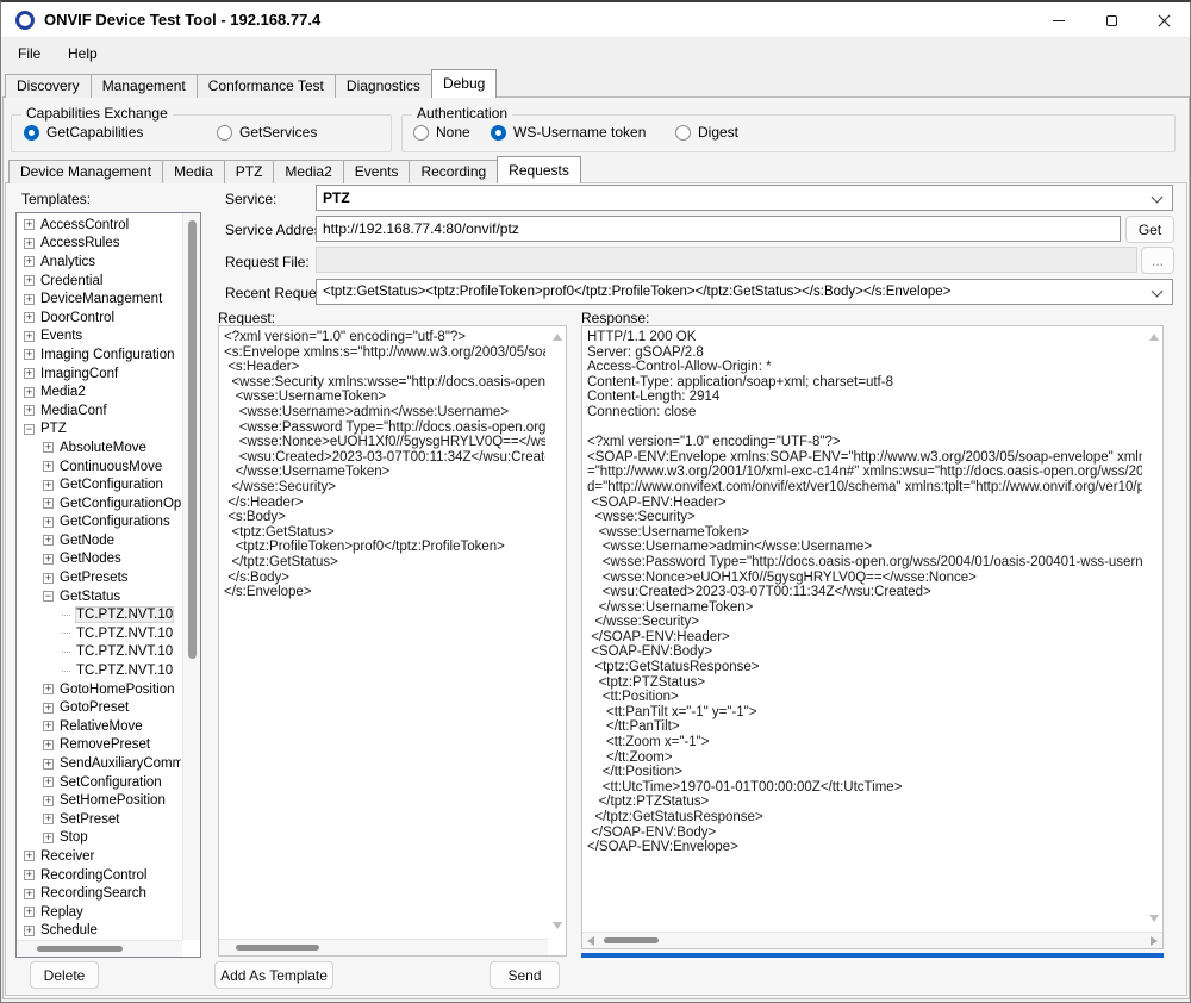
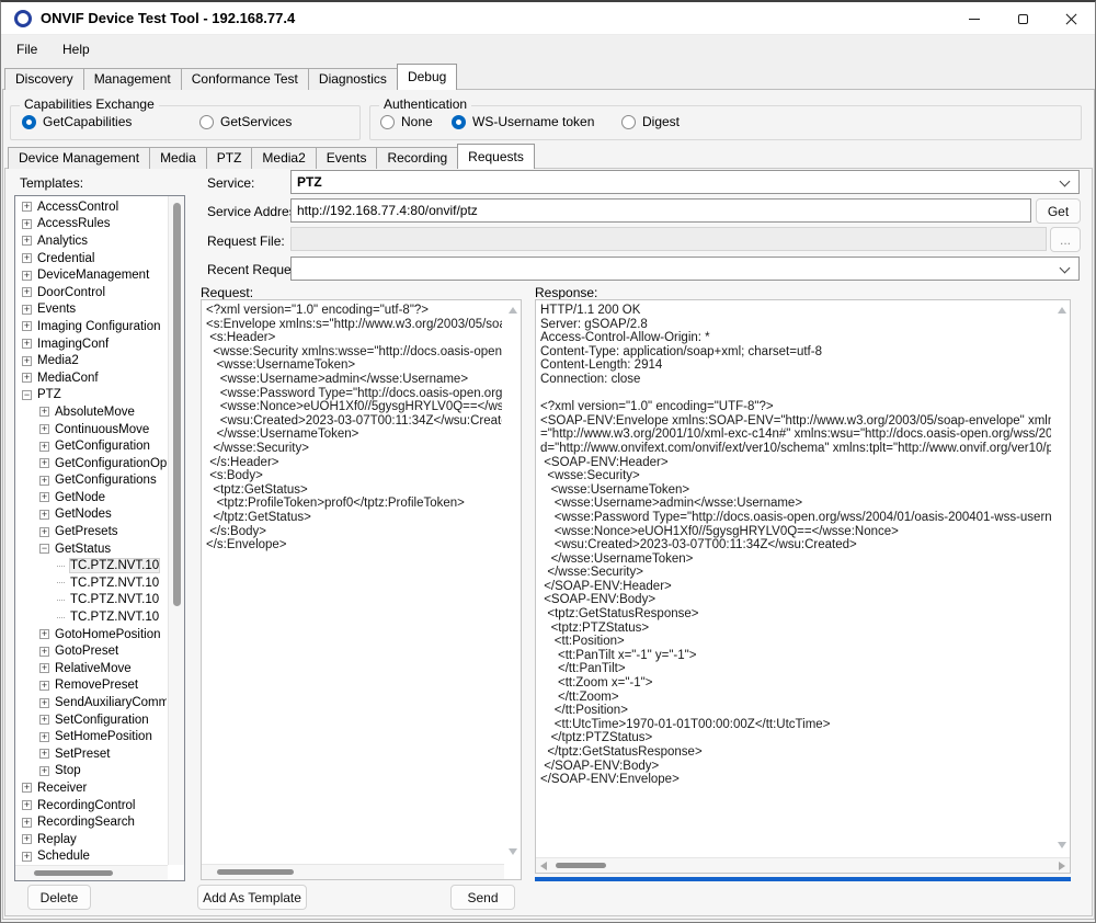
  ONVIF Device Test Tool - 192.168.77.4
  File
  Help
  Discovery
  Management
  Conformance Test
  Diagnostics
  Debug
  Capabilities Exchange
  GetCapabilities
  GetServices
  Authentication
  None
  WS-Username token
  Digest
  Device Management
  Media
  PTZ
  Media2
  Events
  Recording
  Requests
  Templates:
  AccessControl
  AccessRules
  Analytics
  Credential
  DeviceManagement
  DoorControl
  Events
  Imaging Configuration
  ImagingConf
  Media2
  MediaConf
  PTZ
  AbsoluteMove
  ContinuousMove
  GetConfiguration
  GetConfigurationOp
  GetConfigurations
  GetNode
  GetNodes
  GetPresets
  GetStatus
  TC.PTZ.NVT.10
  TC.PTZ.NVT.10
  TC.PTZ.NVT.10
  TC.PTZ.NVT.10
  GotoHomePosition
  GotoPreset
  RelativeMove
  RemovePreset
  SendAuxiliaryComm
  SetConfiguration
  SetHomePosition
  SetPreset
  Stop
  Receiver
  RecordingControl
  RecordingSearch
  Replay
  Schedule
  Service:
  PTZ
  Service Addre
  http://192.168.77.4:80/onvif/ptz
  Get
  Request File:
  ...
  Recent Reque
- <tptz:GetStatus><tptz:ProfileToken>prof0</tptz:ProfileToken></tptz:GetStatus></s:Body></s:Envelope>
  Request:
  <?xml version="1.0" encoding="utf-8"?>
  <s:Envelope xmlns:s="http://www.w3.org/2003/05/so
  <s:Header>
  <wsse:Security xmlns:wsse="http://docs.oasis-open
  <wsse:UsernameToken>
  <wsse:Username>admin</wsse:Username>
  <wsse:Password Type="http://docs.oasis-open.org
  <wsse:Nonce>eUOH1Xf0//5gysgHRYLV0Q==</ws
  <wsu:Created>2023-03-07T00:11:34Z</wsu:Creat
  </wsse:UsernameToken>
  </wsse:Security>
  </s:Header>
  <s:Body>
  <tptz:GetStatus>
  <tptz:ProfileToken>prof0</tptz:ProfileToken>
  </tptz:GetStatus>
  </s:Body>
  </s:Envelope>
  Response:
  HTTP/1.1 200 OK
  Server: gSOAP/2.8
  Access-Control-Allow-Origin: *
  Content-Type: application/soap+xml; charset=utf-8
  Content-Length: 2914
  Connection: close
  <?xml version="1.0" encoding="UTF-8"?>
  <SOAP-ENV:Envelope xmlns:SOAP-ENV="http://www.w3.org/2003/05/soap-envelope" xml
  ="http://www.w3.org/2001/10/xml-exc-c14n#" xmlns:wsu="http://docs.oasis-open.org/wss/20
  d="http://www.onvifext.com/onvif/ext/ver10/schema" xmlns:tplt="http://www.onvif.org/ver10/p
  <SOAP-ENV:Header>
  <wsse:Security>
  <wsse:UsernameToken>
  <wsse:Username>admin</wsse:Username>
  <wsse:Password Type="http://docs.oasis-open.org/wss/2004/01/oasis-200401-wss-usern
  <wsse:Nonce>eUOH1Xf0//5gysgHRYLV0Q==</wsse:Nonce>
  <wsu:Created>2023-03-07T00:11:34Z</wsu:Created>
  </wsse:UsernameToken>
  </wsse:Security>
  </SOAP-ENV:Header>
  <SOAP-ENV:Body>
  <tptz:GetStatusResponse>
  <tptz:PTZStatus>
  <tt:Position>
  <tt:PanTilt x="-1" y="-1">
  </tt:PanTilt>
  <tt:Zoom x="-1">
  </tt:Zoom>
  </tt:Position>
  <tt:UtcTime>1970-01-01T00:00:00Z</tt:UtcTime>
  </tptz:PTZStatus>
  </tptz:GetStatusResponse>
  </SOAP-ENV:Body>
  </SOAP-ENV:Envelope>
  Delete
  Add As Template
  Send
